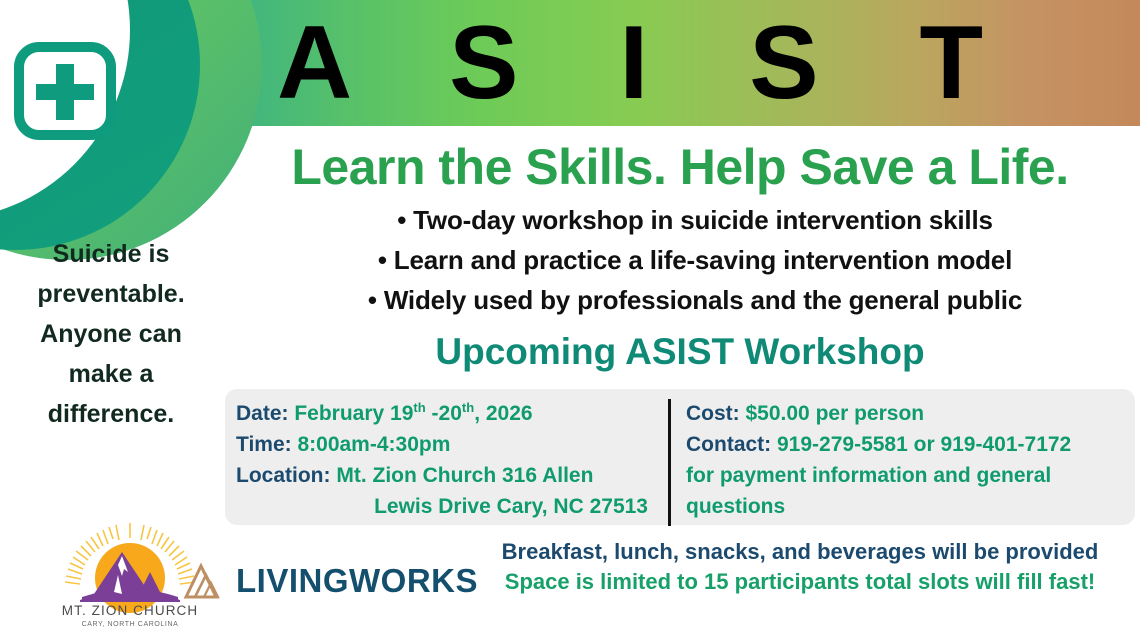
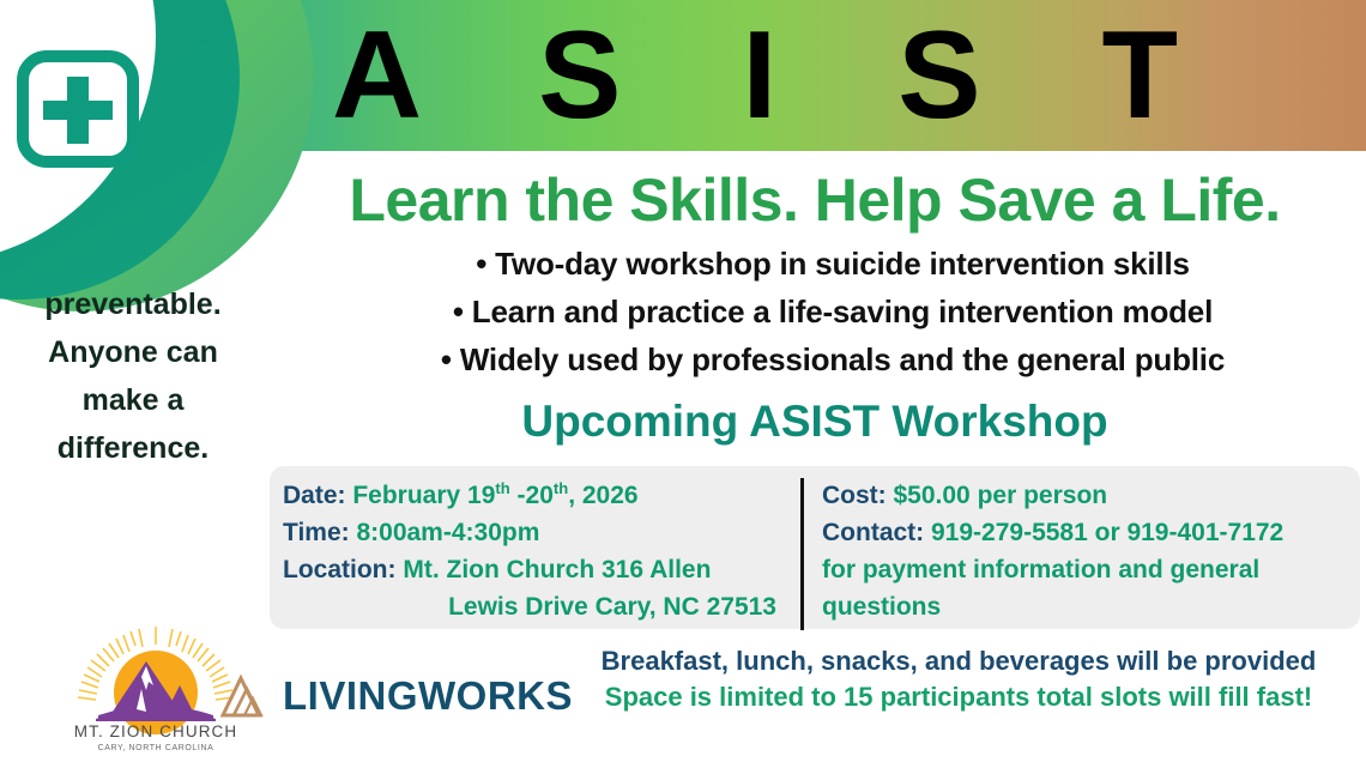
  A S I S T
- Suicide is
  preventable.
  Anyone can
  make a
  difference.
  Learn the Skills. Help Save a Life.
  • Two-day workshop in suicide intervention skills
  • Learn and practice a life-saving intervention model
  • Widely used by professionals and the general public
  Upcoming ASIST Workshop
  Date: February 19th -20th, 2026
  Time: 8:00am-4:30pm
  Location: Mt. Zion Church 316 Allen
  Lewis Drive Cary, NC 27513
  Cost: $50.00 per person
  Contact: 919-279-5581 or 919-401-7172
  for payment information and general
  questions
  Breakfast, lunch, snacks, and beverages will be provided
  Space is limited to 15 participants total slots will fill fast!
  MT. ZION CHURCH
  LIVINGWORKS
